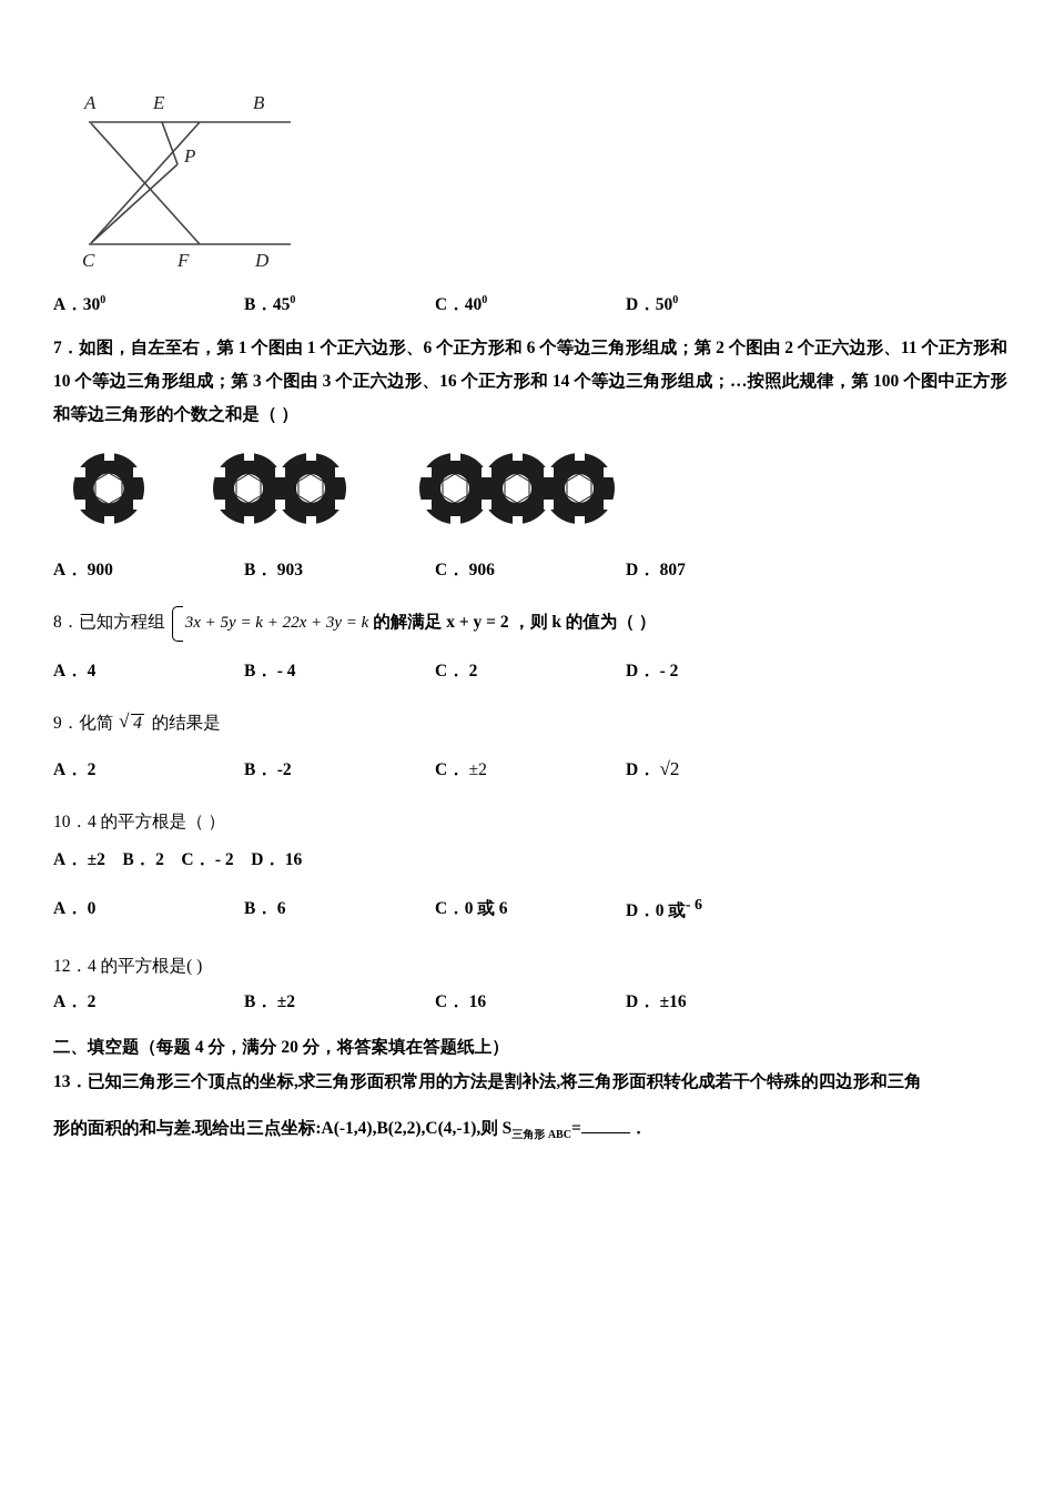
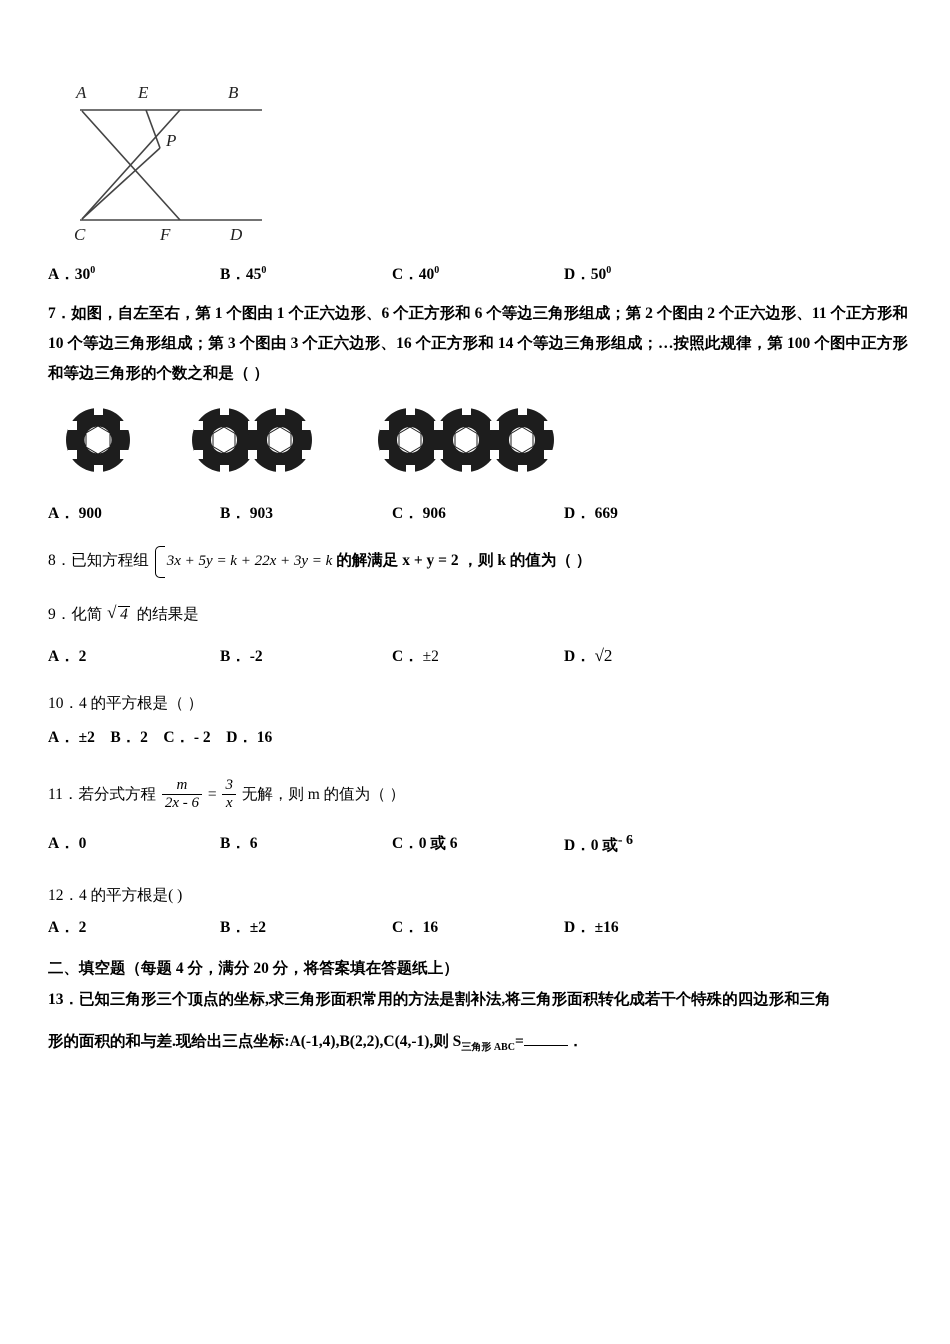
  A
  E
  B
  P
  C
  F
  D
  A．300
  B．450
  C．400
  D．500
  7．如图，自左至右，第 1 个图由 1 个正六边形、6 个正方形和 6 个等边三角形组成；第 2 个图由 2 个正六边形、11 个正方形和 10 个等边三角形组成；第 3 个图由 3 个正六边形、16 个正方形和 14 个等边三角形组成；…按照此规律，第 100 个图中正方形和等边三角形的个数之和是（ ）
  A． 900
  B． 903
  C． 906
- D． 807
+ D． 669
  8．已知方程组 3x + 5y = k + 22x + 3y = k 的解满足 x + y = 2 ，则 k 的值为（ ）
- A． 4
- B． - 4
- C． 2
- D． - 2
  9．化简 4 的结果是
  A． 2
  B． -2
  C． ±2
  D． √2
  10．4 的平方根是（ ）
  A． ±2 B． 2 C． - 2 D． 16
+ 11．若分式方程
+ m
+ 2x - 6
+ =
+ 3
+ x
+ 无解，则 m 的值为（ ）
  A． 0
  B． 6
  C．0 或 6
  D．0 或- 6
  12．4 的平方根是( )
  A． 2
  B． ±2
  C． 16
  D． ±16
  二、填空题（每题 4 分，满分 20 分，将答案填在答题纸上）
  13．已知三角形三个顶点的坐标,求三角形面积常用的方法是割补法,将三角形面积转化成若干个特殊的四边形和三角
  形的面积的和与差.现给出三点坐标:A(-1,4),B(2,2),C(4,-1),则 S三角形 ABC= ．
